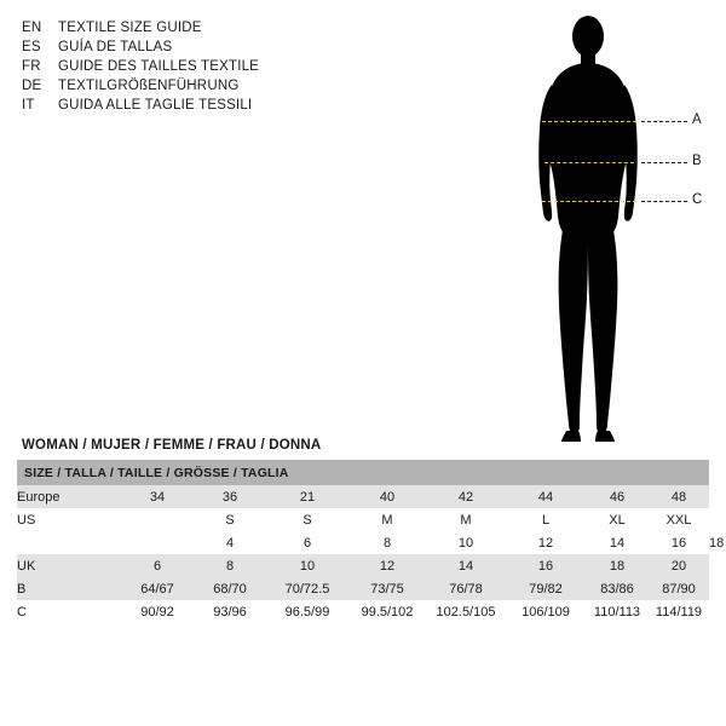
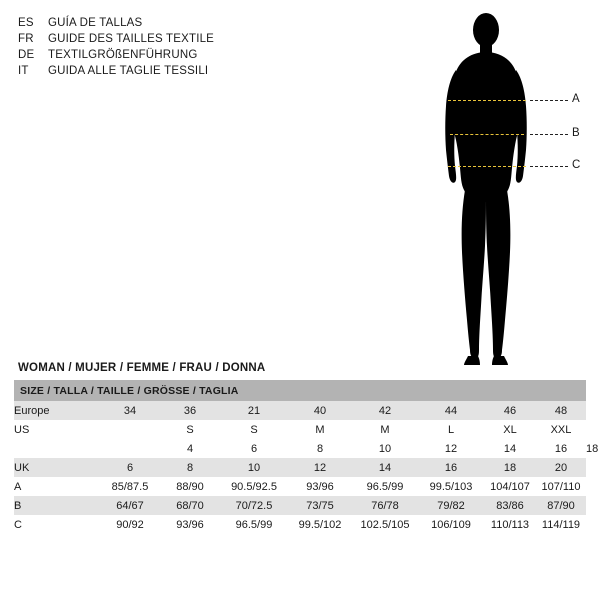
- EN
- TEXTILE SIZE GUIDE
  ES
  GUÍA DE TALLAS
  FR
  GUIDE DES TAILLES TEXTILE
  DE
  TEXTILGRÖßENFÜHRUNG
  IT
  GUIDA ALLE TAGLIE TESSILI
  A
  B
  C
  WOMAN / MUJER / FEMME / FRAU / DONNA
  SIZE / TALLA / TAILLE / GRÖSSE / TAGLIA
  Europe	34	36	21	40	42	44	46	48
  US		S	S	M	M	L	XL	XXL
  		4	6	8	10	12	14	16	18
  UK	6	8	10	12	14	16	18	20
+ A	85/87.5	88/90	90.5/92.5	93/96	96.5/99	99.5/103	104/107	107/110
  B	64/67	68/70	70/72.5	73/75	76/78	79/82	83/86	87/90
  C	90/92	93/96	96.5/99	99.5/102	102.5/105	106/109	110/113	114/119
